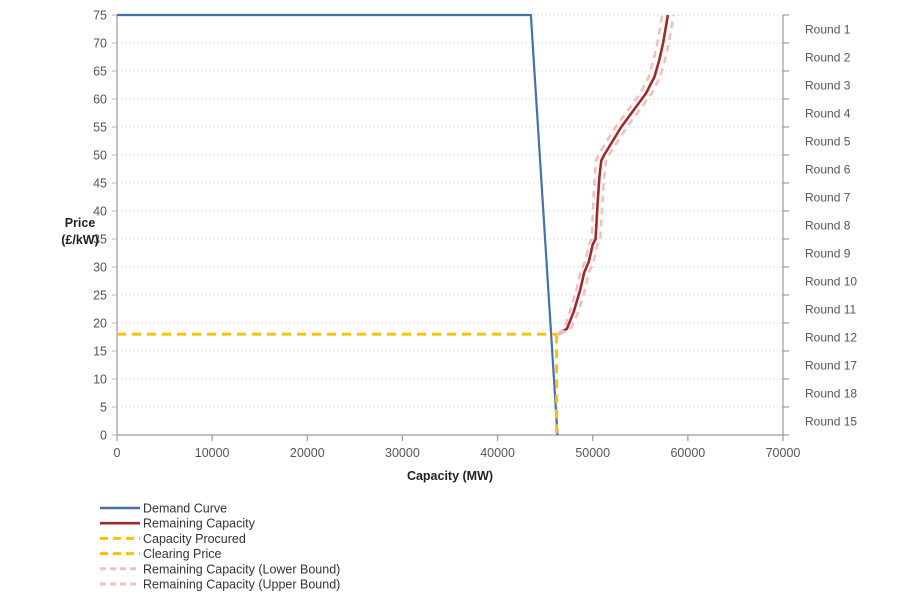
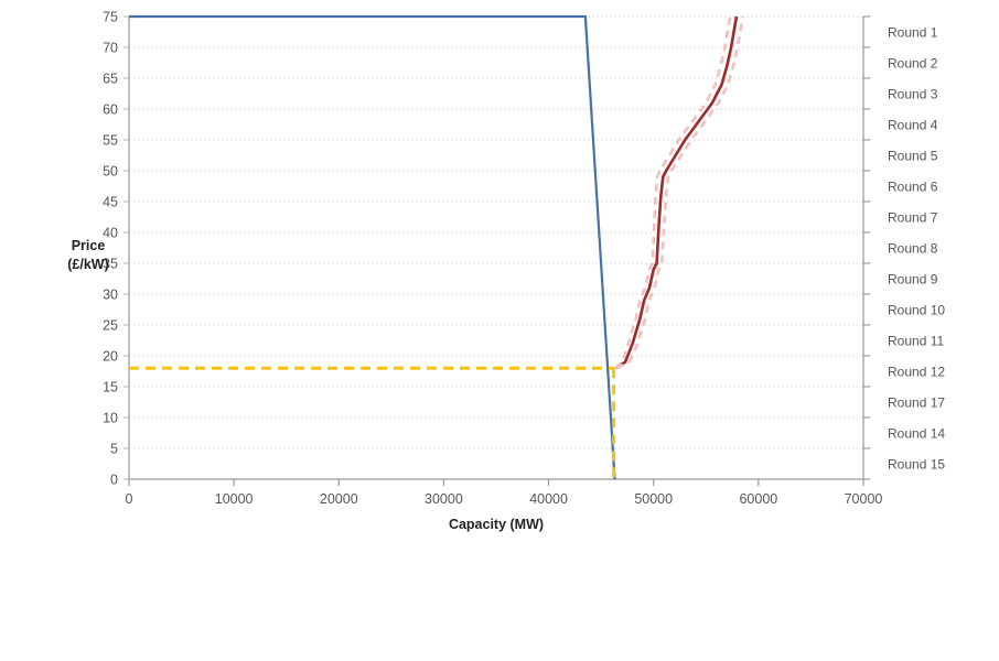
  0
  5
  10
  15
  20
  25
  30
  35
  40
  45
  50
  55
  60
  65
  70
  75
  0
  10000
  20000
  30000
  40000
  50000
  60000
  70000
  Round 1
  Round 2
  Round 3
  Round 4
  Round 5
  Round 6
  Round 7
  Round 8
  Round 9
  Round 10
  Round 11
  Round 12
  Round 17
- Round 18
+ Round 14
  Round 15
  Capacity (MW)
  Price
  (£/kW)
- Demand Curve
- Remaining Capacity
- Capacity Procured
- Clearing Price
- Remaining Capacity (Lower Bound)
- Remaining Capacity (Upper Bound)
